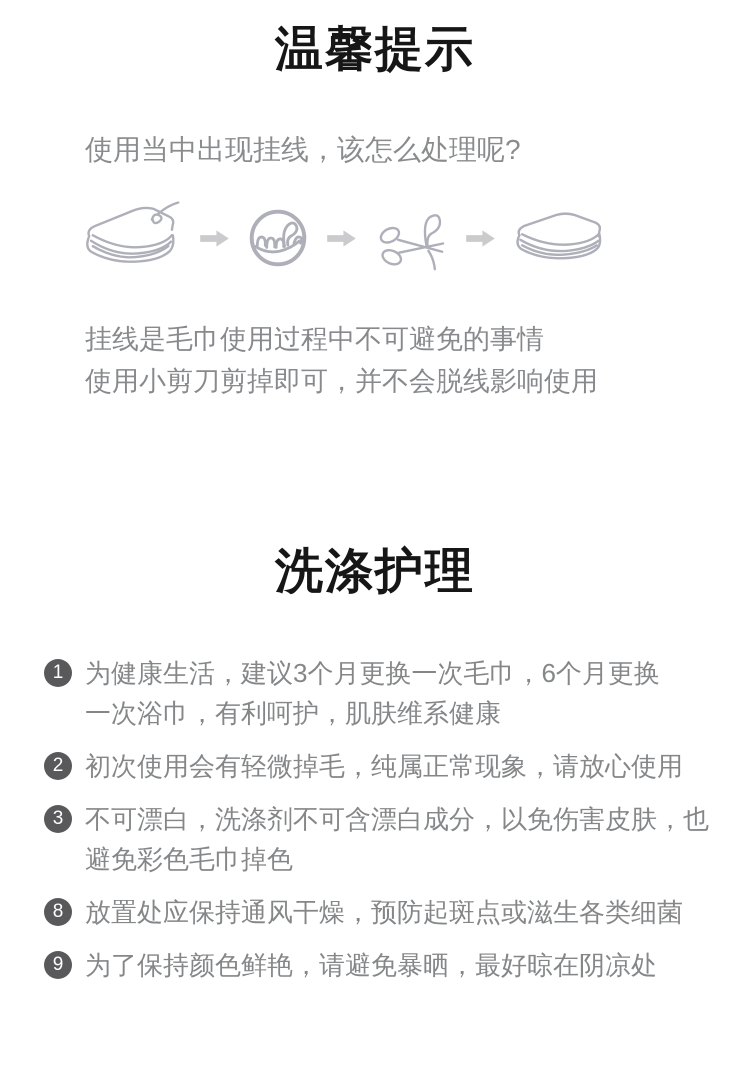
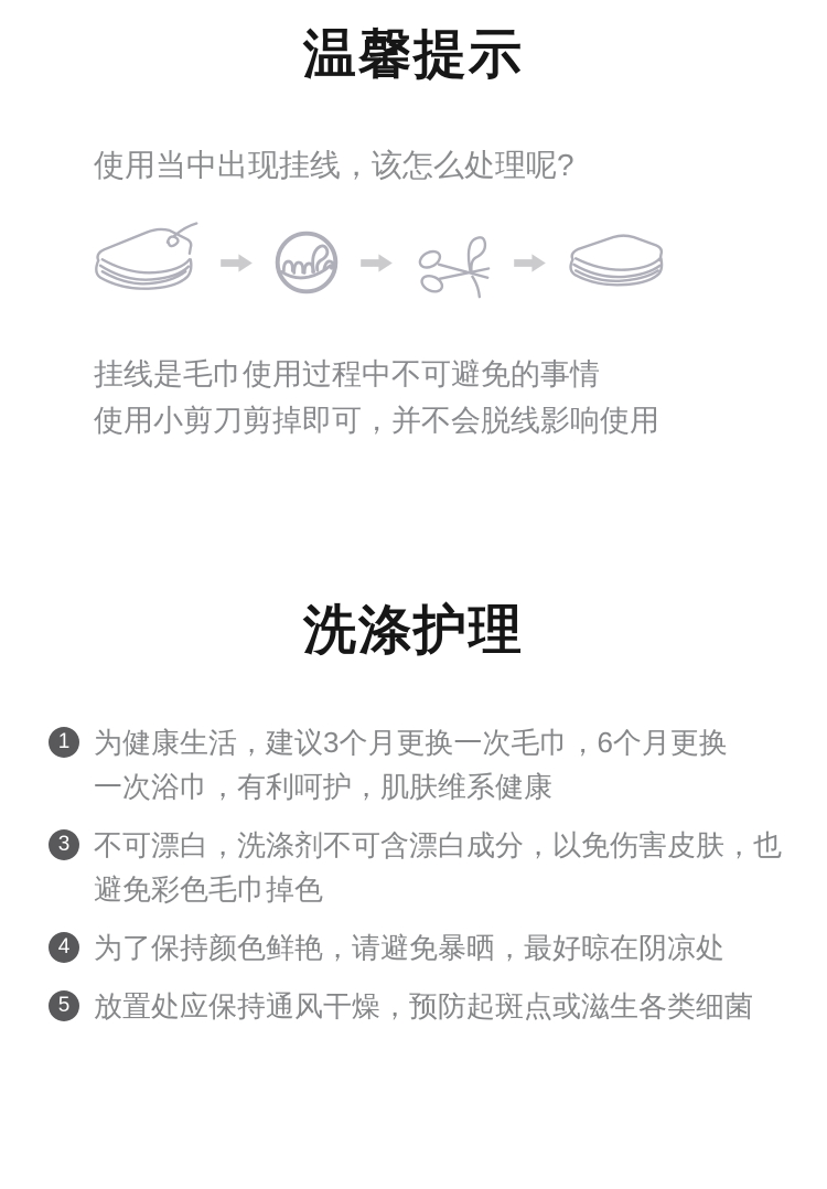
  温馨提示
  使用当中出现挂线，该怎么处理呢?
  挂线是毛巾使用过程中不可避免的事情
  使用小剪刀剪掉即可，并不会脱线影响使用
  洗涤护理
  1
  为健康生活，建议3个月更换一次毛巾，6个月更换
  一次浴巾，有利呵护，肌肤维系健康
- 2
- 初次使用会有轻微掉毛，纯属正常现象，请放心使用
  3
  不可漂白，洗涤剂不可含漂白成分，以免伤害皮肤，也
  避免彩色毛巾掉色
- 8
+ 4
- 放置处应保持通风干燥，预防起斑点或滋生各类细菌
+ 为了保持颜色鲜艳，请避免暴晒，最好晾在阴凉处
- 9
+ 5
- 为了保持颜色鲜艳，请避免暴晒，最好晾在阴凉处
+ 放置处应保持通风干燥，预防起斑点或滋生各类细菌
